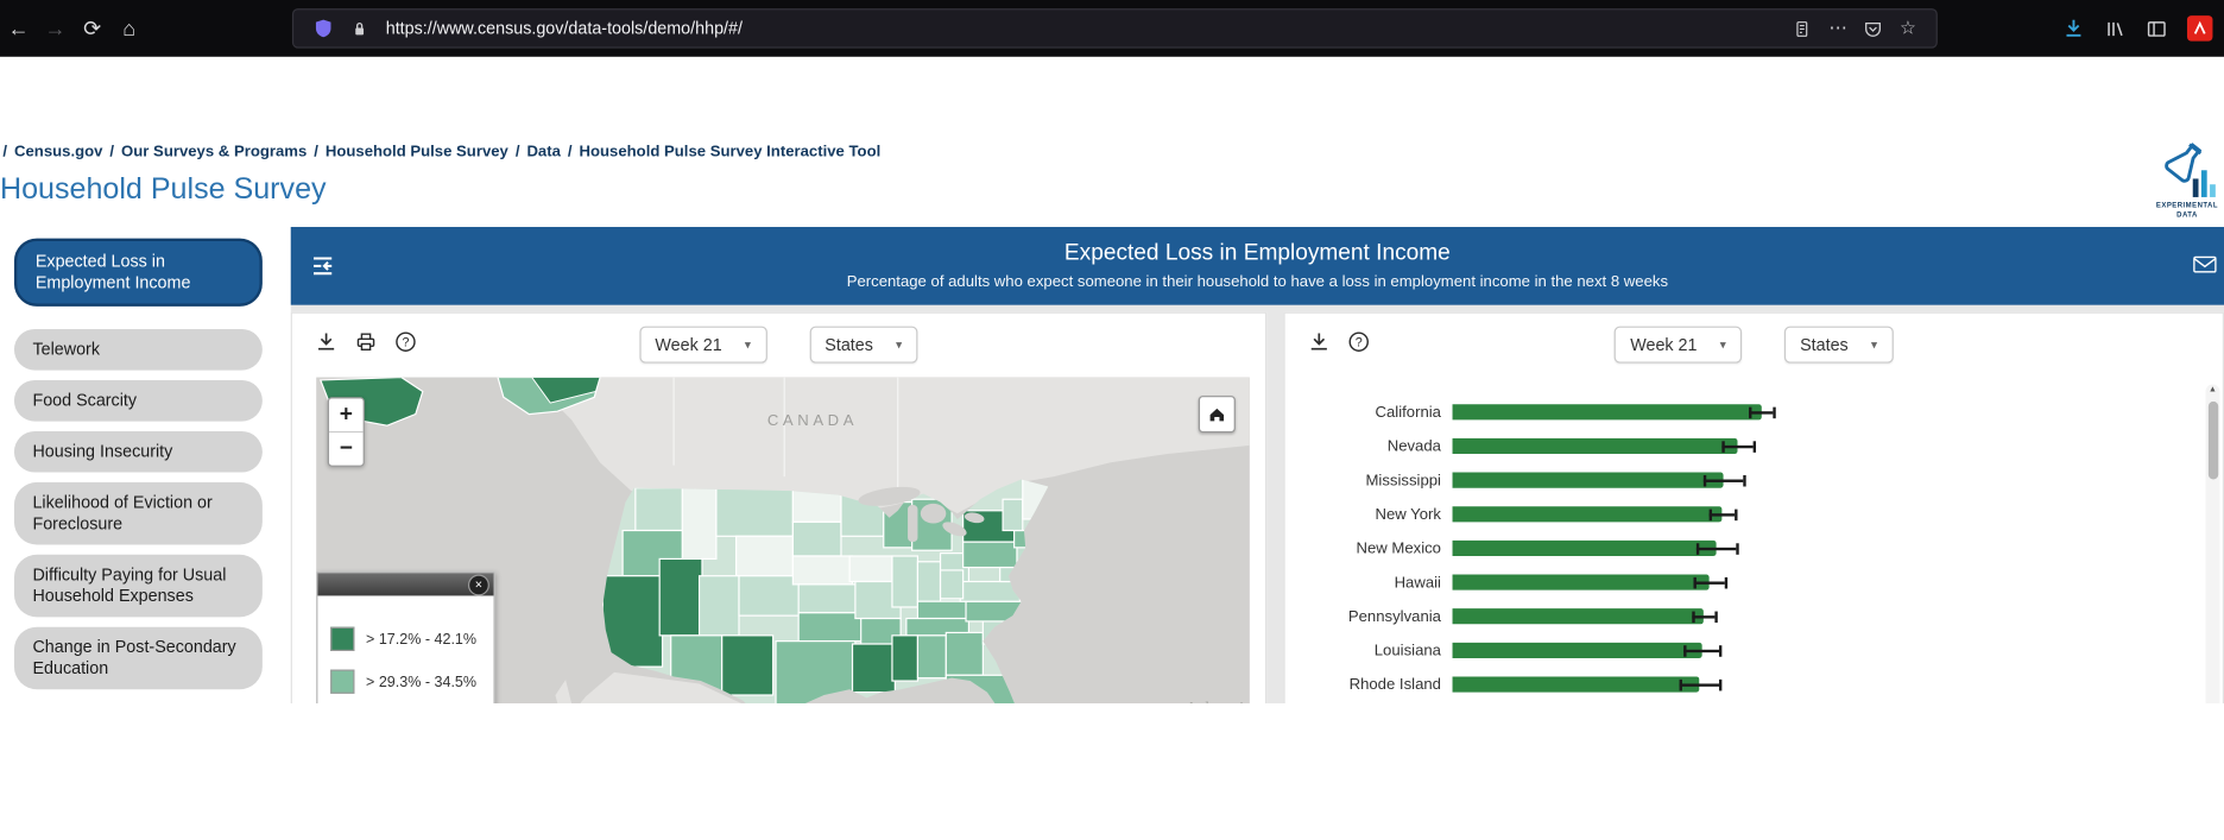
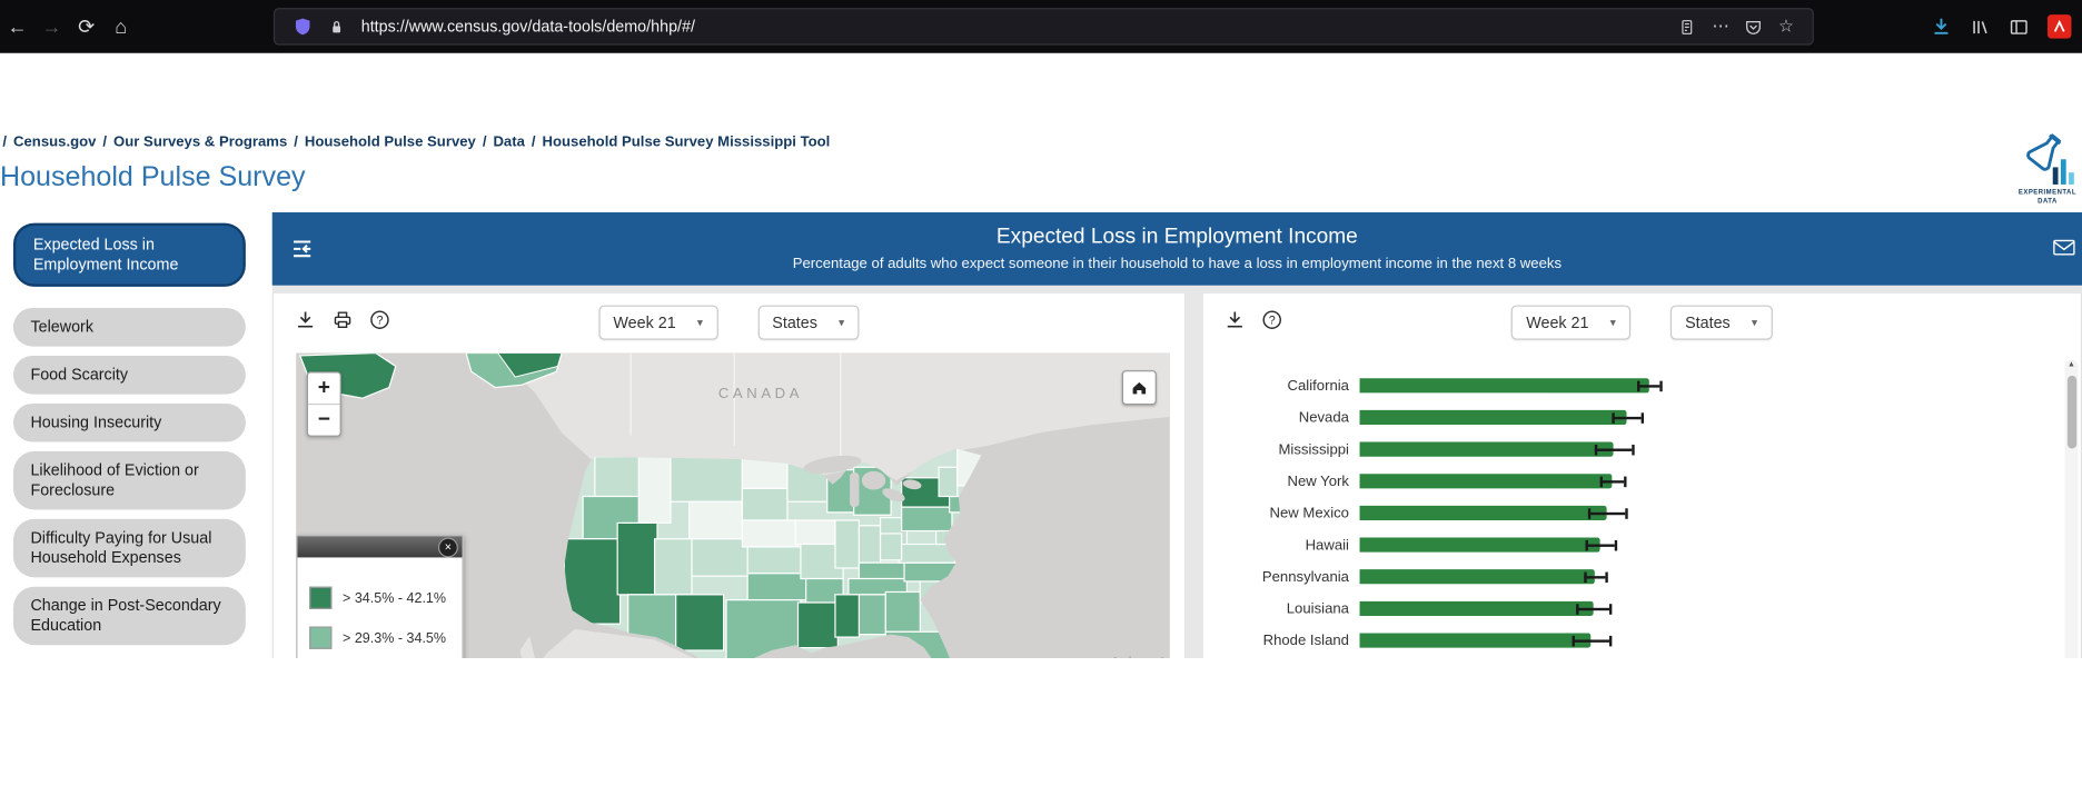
  ←
  →
  ⟳
  ⌂
  https://www.census.gov/data-tools/demo/hhp/#/
  ⋯
  ☆
- / Census.gov / Our Surveys & Programs / Household Pulse Survey / Data / Household Pulse Survey Interactive Tool
+ / Census.gov / Our Surveys & Programs / Household Pulse Survey / Data / Household Pulse Survey Mississippi Tool
  Household Pulse Survey
  Expected Loss in Employment Income
  Telework
  Food Scarcity
  Housing Insecurity
  Likelihood of Eviction or Foreclosure
  Difficulty Paying for Usual Household Expenses
  Change in Post-Secondary Education
  Expected Loss in Employment Income
  Percentage of adults who expect someone in their household to have a loss in employment income in the next 8 weeks
  ?
  Week 21
  ▾
  States
  ▾
  CANADA
  +
  −
  ×
- > 17.2% - 42.1%
+ > 34.5% - 42.1%
  > 29.3% - 34.5%
  ?
  Week 21
  ▾
  States
  ▾
  California
  Nevada
  Mississippi
  New York
  New Mexico
  Hawaii
  Pennsylvania
  Louisiana
  Rhode Island
